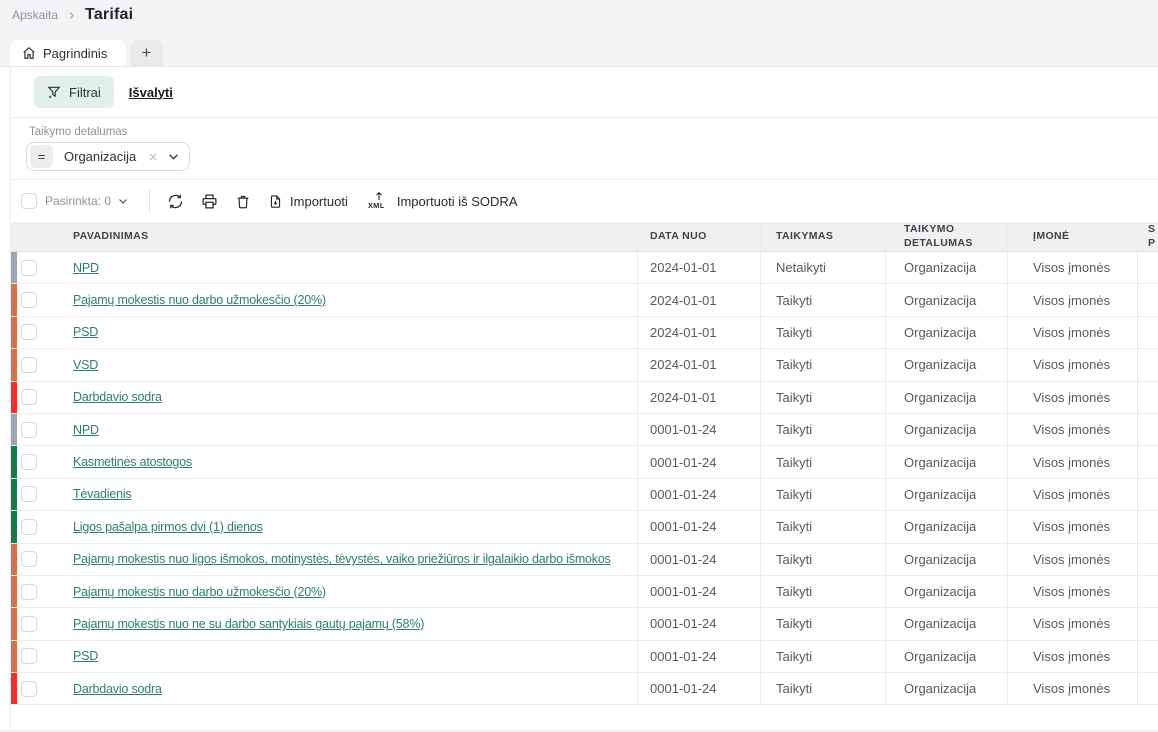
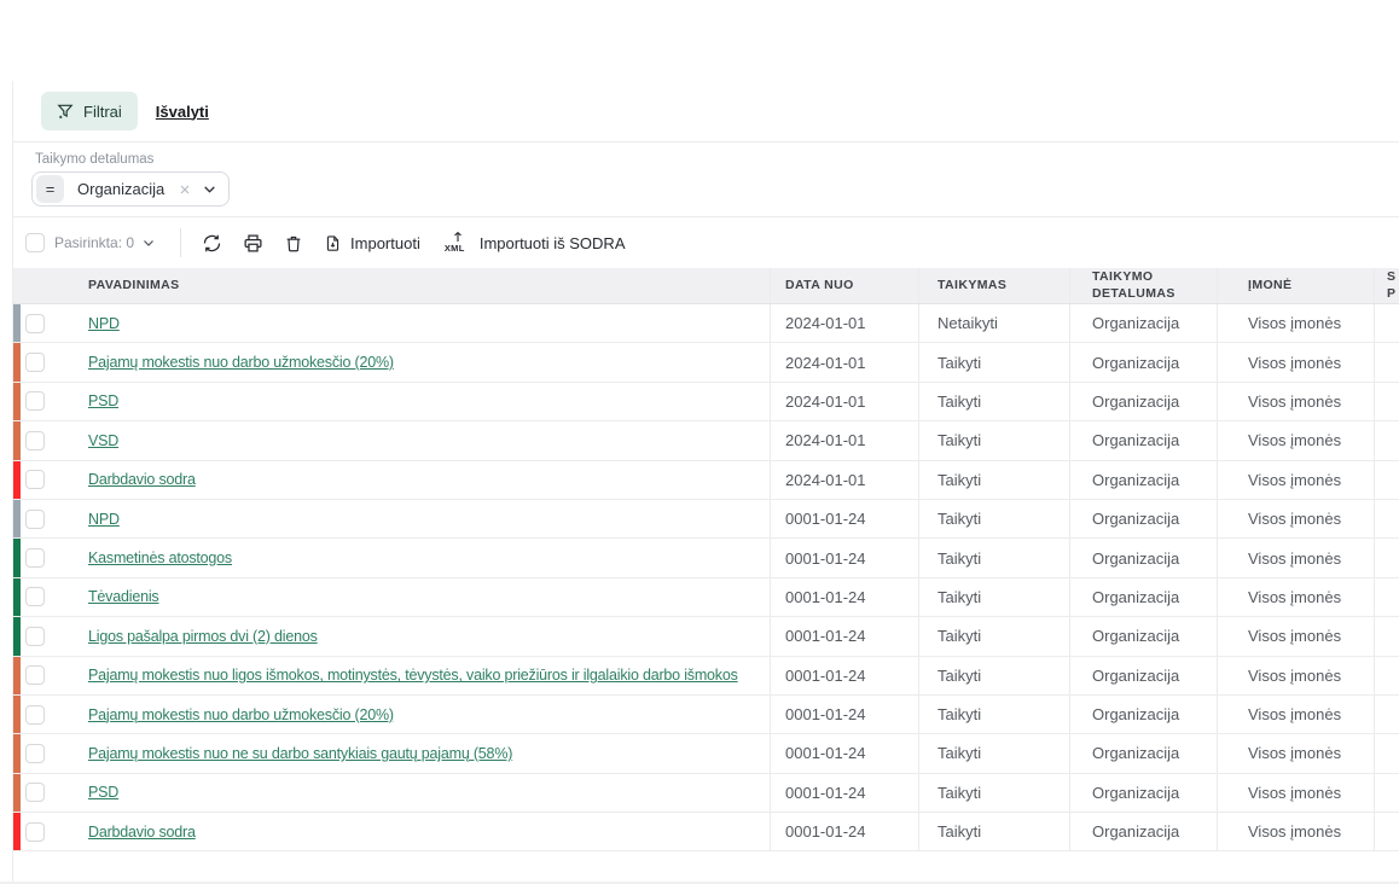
- Apskaita
- Tarifai
- Pagrindinis
- +
  Filtrai
  Išvalyti
  Taikymo detalumas
  =
  Organizacija
  Pasirinkta: 0
  Importuoti
  XML
  Importuoti iš SODRA
  PAVADINIMAS
  DATA NUO
  TAIKYMAS
  TAIKYMO DETALUMAS
  ĮMONĖ
  S
  P
  NPD
  2024-01-01
  Netaikyti
  Organizacija
  Visos įmonės
  Pajamų mokestis nuo darbo užmokesčio (20%)
  2024-01-01
  Taikyti
  Organizacija
  Visos įmonės
  PSD
  2024-01-01
  Taikyti
  Organizacija
  Visos įmonės
  VSD
  2024-01-01
  Taikyti
  Organizacija
  Visos įmonės
  Darbdavio sodra
  2024-01-01
  Taikyti
  Organizacija
  Visos įmonės
  NPD
  0001-01-24
  Taikyti
  Organizacija
  Visos įmonės
  Kasmetinės atostogos
  0001-01-24
  Taikyti
  Organizacija
  Visos įmonės
  Tėvadienis
  0001-01-24
  Taikyti
  Organizacija
  Visos įmonės
- Ligos pašalpa pirmos dvi (1) dienos
+ Ligos pašalpa pirmos dvi (2) dienos
  0001-01-24
  Taikyti
  Organizacija
  Visos įmonės
  Pajamų mokestis nuo ligos išmokos, motinystės, tėvystės, vaiko priežiūros ir ilgalaikio darbo išmokos
  0001-01-24
  Taikyti
  Organizacija
  Visos įmonės
  Pajamų mokestis nuo darbo užmokesčio (20%)
  0001-01-24
  Taikyti
  Organizacija
  Visos įmonės
  Pajamų mokestis nuo ne su darbo santykiais gautų pajamų (58%)
  0001-01-24
  Taikyti
  Organizacija
  Visos įmonės
  PSD
  0001-01-24
  Taikyti
  Organizacija
  Visos įmonės
  Darbdavio sodra
  0001-01-24
  Taikyti
  Organizacija
  Visos įmonės
